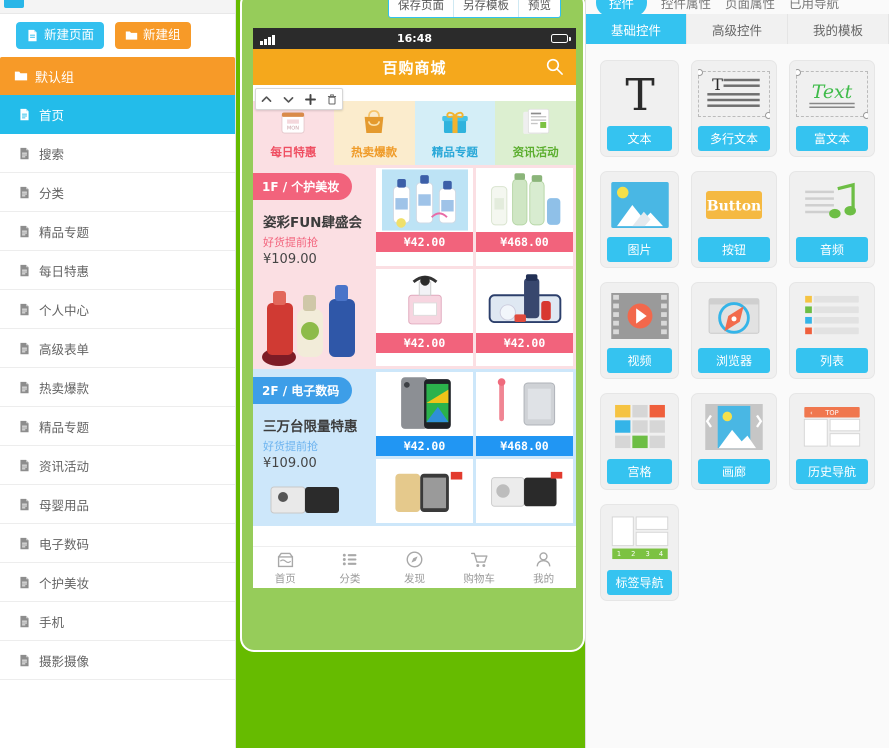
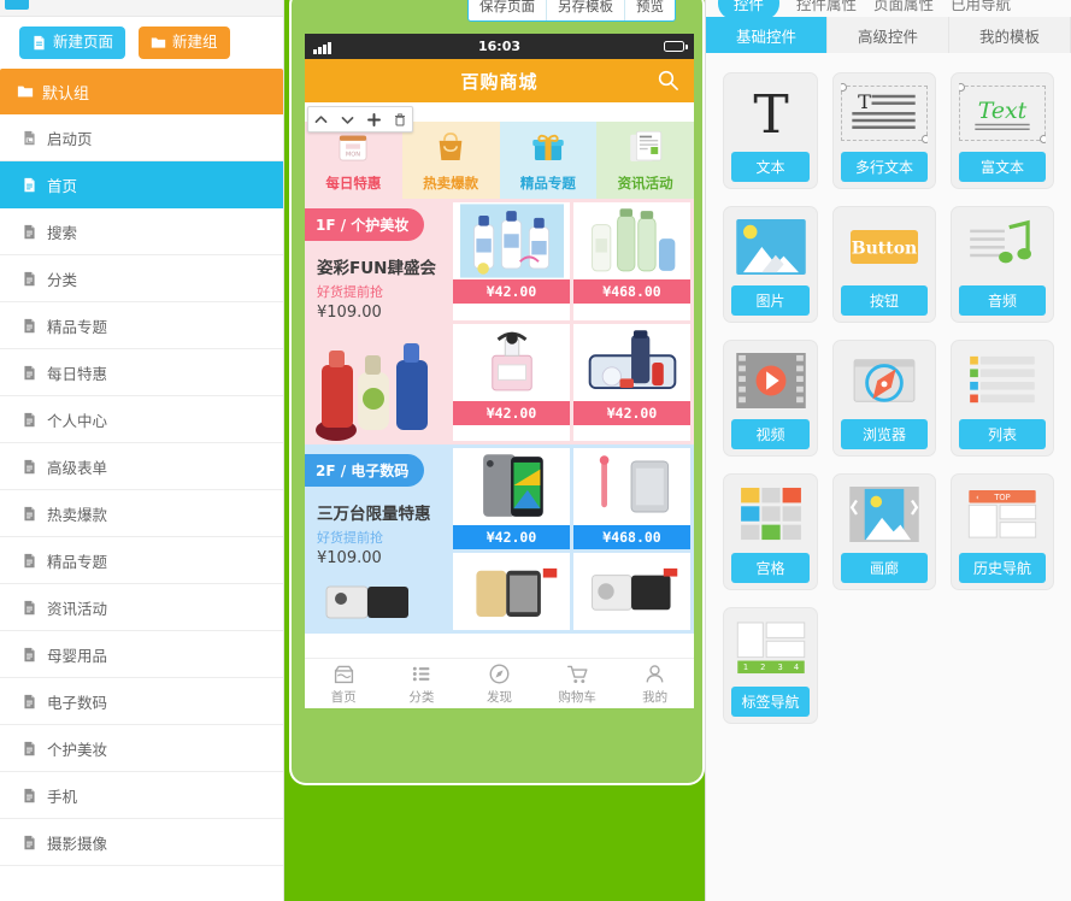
  新建页面
  新建组
  默认组
+ 启动页
  首页
  搜索
  分类
  精品专题
  每日特惠
  个人中心
  高级表单
  热卖爆款
  精品专题
  资讯活动
  母婴用品
  电子数码
  个护美妆
  手机
  摄影摄像
  保存页面
  另存模板
  预览
- 16:48
+ 16:03
  百购商城
  每日特惠
  热卖爆款
  精品专题
  资讯活动
  1F / 个护美妆
  姿彩FUN肆盛会
  好货提前抢
  ¥109.00
  ¥42.00
  ¥468.00
  ¥42.00
  ¥42.00
  2F / 电子数码
  三万台限量特惠
  好货提前抢
  ¥109.00
  ¥42.00
  ¥468.00
  首页
  分类
  发现
  购物车
  我的
  控件
  控件属性
  页面属性
  已用导航
  基础控件
  高级控件
  我的模板
  T
  文本
  T
  多行文本
  Text
  富文本
  图片
  Button
  按钮
  音频
  视频
  浏览器
  列表
  宫格
  画廊
  TOP
  ‹
  历史导航
  1
  2
  3
  4
  标签导航
